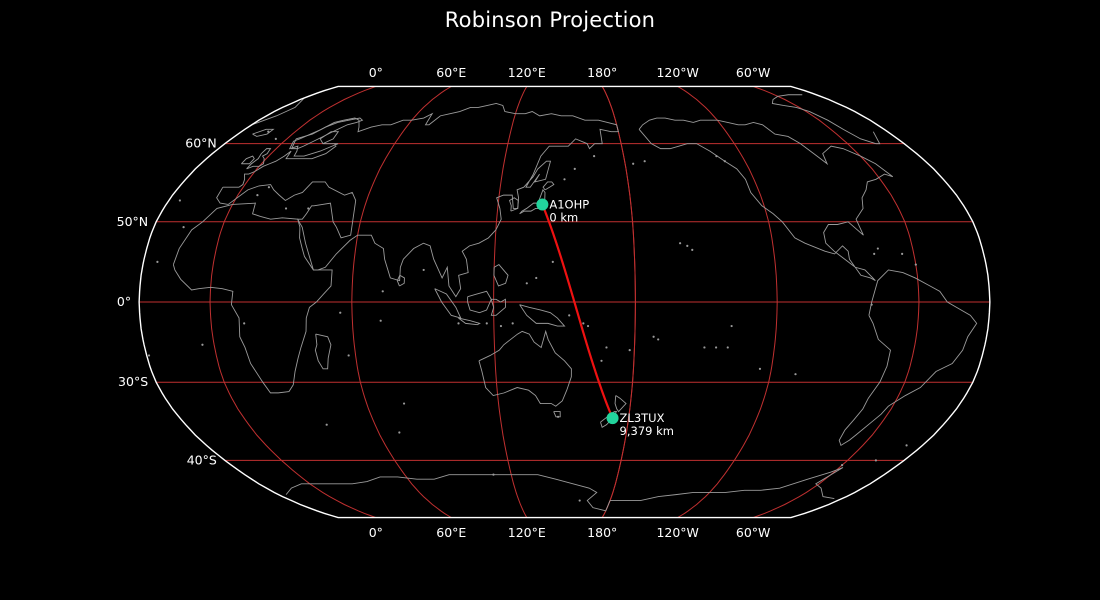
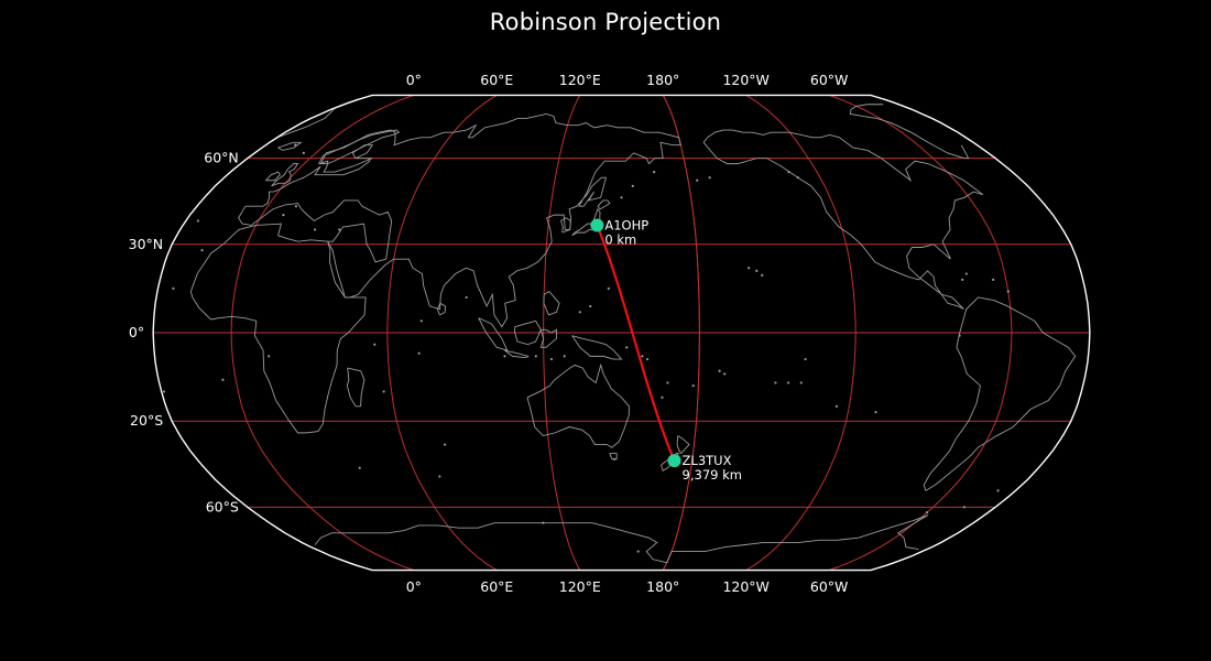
  Robinson Projection
  A1OHP
  0 km
  ZL3TUX
  9,379 km
  0°
  0°
  60°E
  60°E
  120°E
  120°E
  180°
  180°
  120°W
  120°W
  60°W
  60°W
  60°N
- 50°N
+ 30°N
  0°
- 30°S
+ 20°S
- 40°S
+ 60°S
